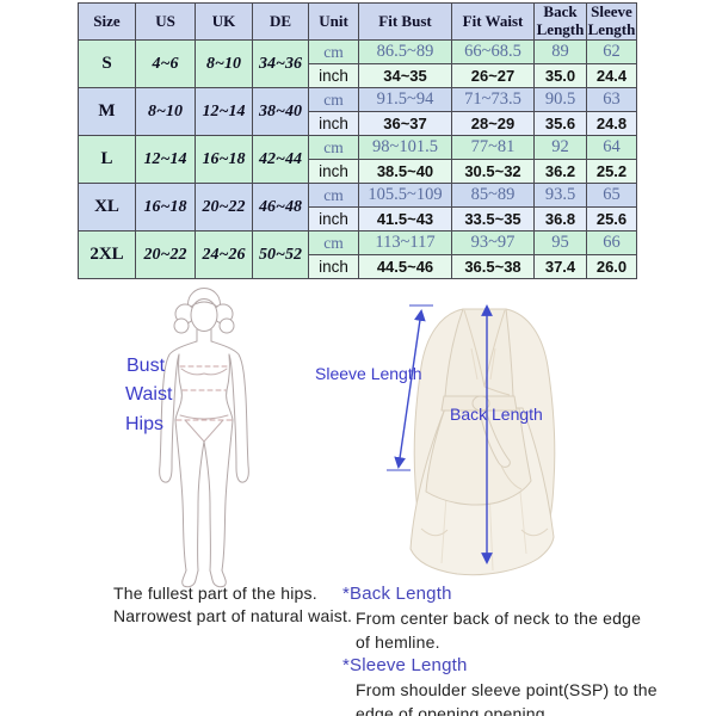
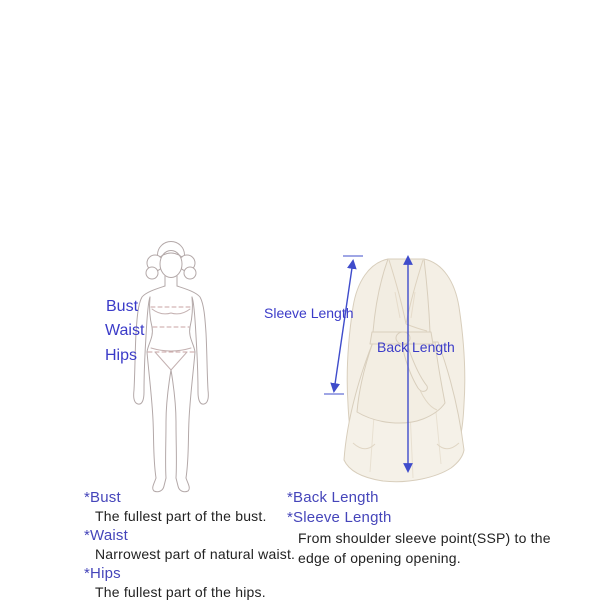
- Size	US	UK	DE	Unit	Fit Bust	Fit Waist	Back Length	Sleeve Length
- S	4~6	8~10	34~36	cm	86.5~89	66~68.5	89	62
- inch	34~35	26~27	35.0	24.4
- M	8~10	12~14	38~40	cm	91.5~94	71~73.5	90.5	63
- inch	36~37	28~29	35.6	24.8
- L	12~14	16~18	42~44	cm	98~101.5	77~81	92	64
- inch	38.5~40	30.5~32	36.2	25.2
- XL	16~18	20~22	46~48	cm	105.5~109	85~89	93.5	65
- inch	41.5~43	33.5~35	36.8	25.6
- 2XL	20~22	24~26	50~52	cm	113~117	93~97	95	66
- inch	44.5~46	36.5~38	37.4	26.0
  Bust
  Waist
  Hips
  Sleeve Length
  Back Length
+ *Bust
+ The fullest part of the bust.
+ *Waist
- The fullest part of the hips.
+ Narrowest part of natural waist.
+ *Hips
- Narrowest part of natural waist.
+ The fullest part of the hips.
  *Back Length
- From center back of neck to the edge of hemline.
  *Sleeve Length
  From shoulder sleeve point(SSP) to the edge of opening opening.
